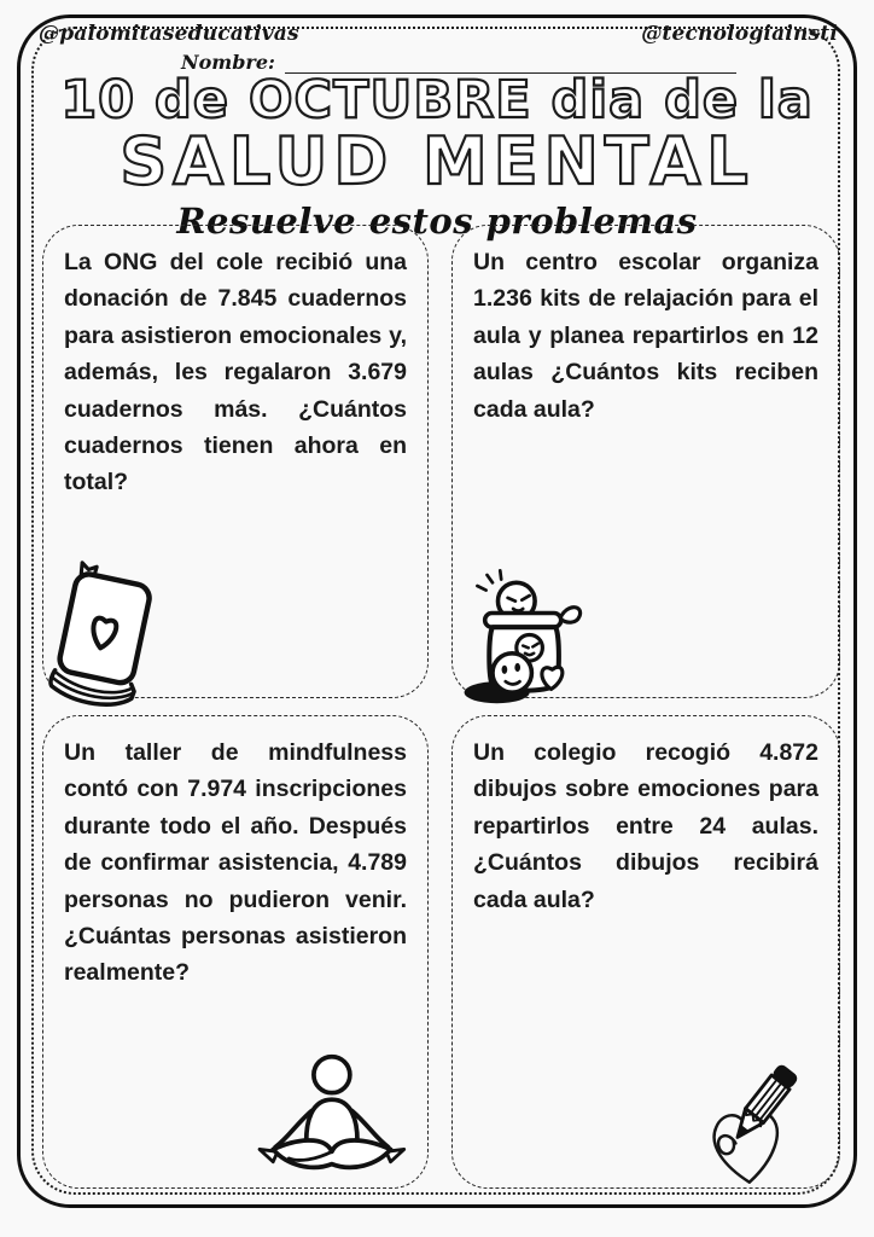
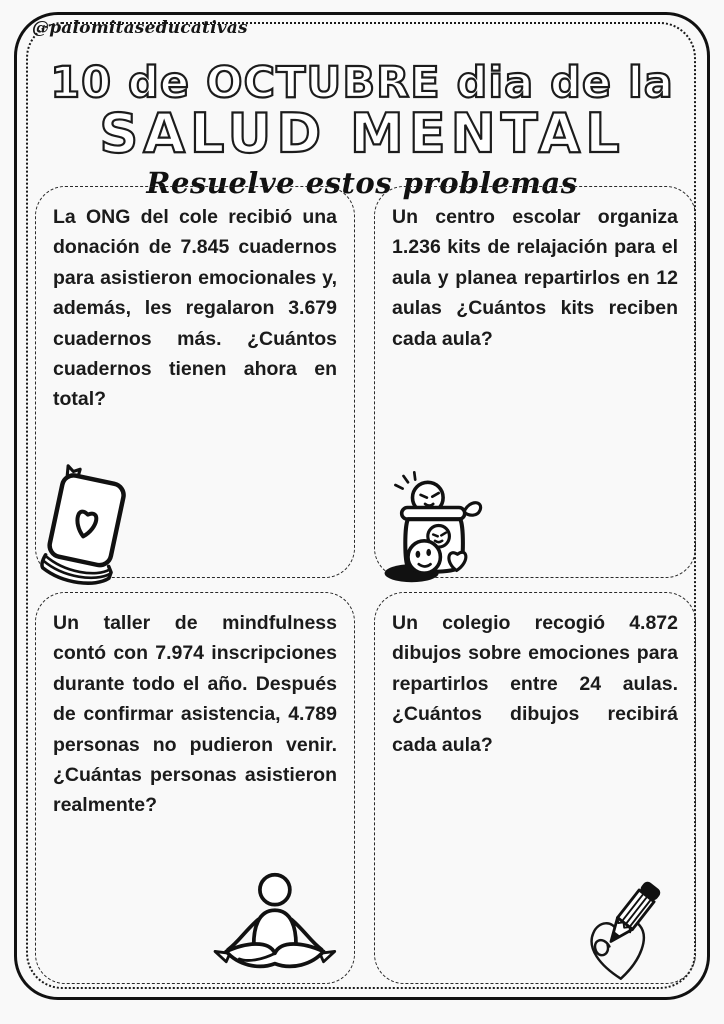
  @palomitaseducativas
- @tecnologiainsti
- Nombre:
  10 de OCTUBRE dia de la
  SALUD MENTAL
  Resuelve estos problemas
  La ONG del cole recibió una donación de 7.845 cuadernos para asistieron emocionales y, además, les regalaron 3.679 cuadernos más. ¿Cuántos cuadernos tienen ahora en total?
  Un centro escolar organiza 1.236 kits de relajación para el aula y planea repartirlos en 12 aulas ¿Cuántos kits reciben cada aula?
  Un taller de mindfulness contó con 7.974 inscripciones durante todo el año. Después de confirmar asistencia, 4.789 personas no pudieron venir. ¿Cuántas personas asistieron realmente?
  Un colegio recogió 4.872 dibujos sobre emociones para repartirlos entre 24 aulas. ¿Cuántos dibujos recibirá cada aula?
